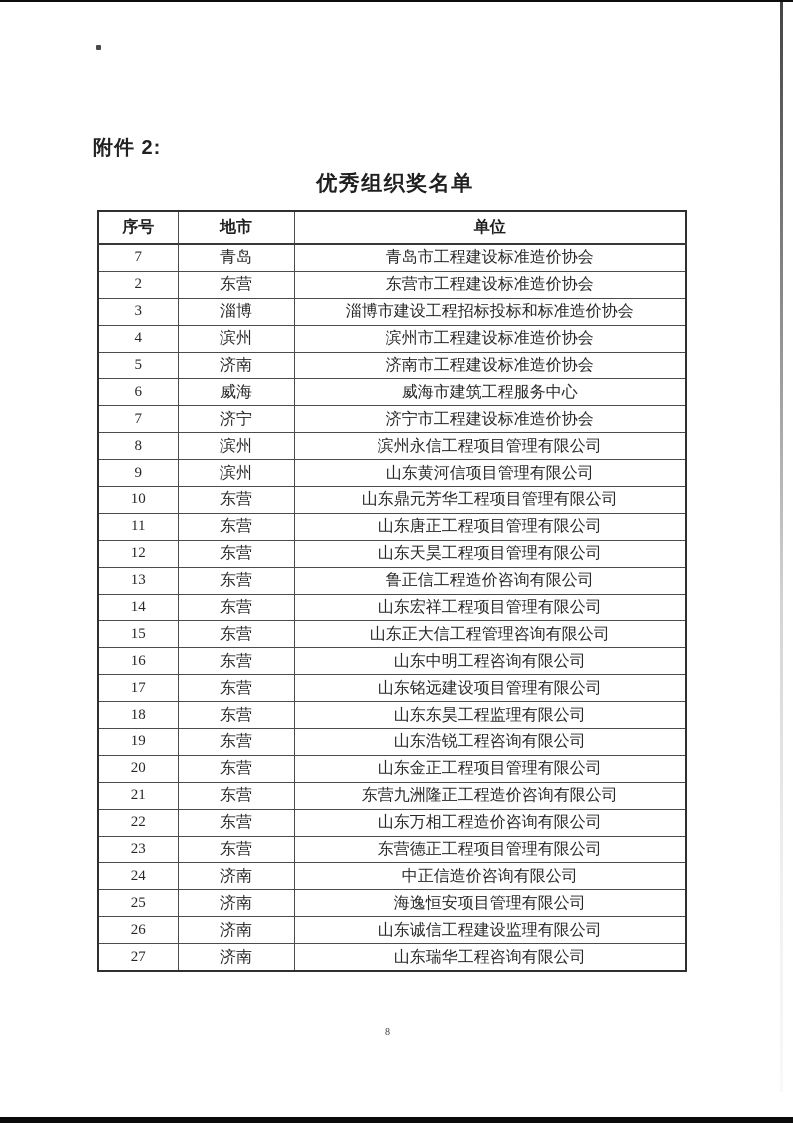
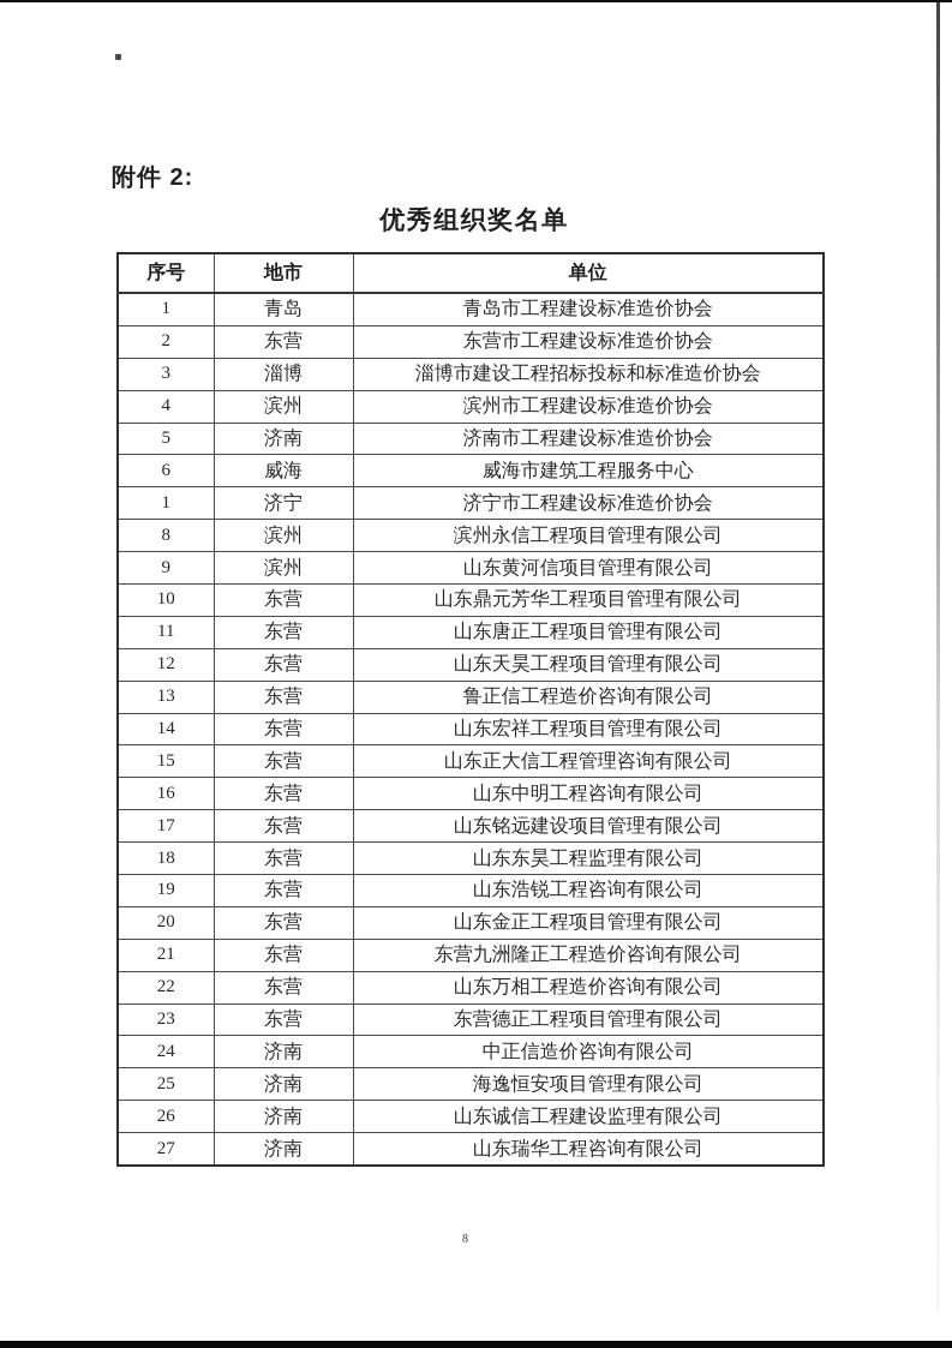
  附件 2:
  优秀组织奖名单
  序号	地市	单位
- 7	青岛	青岛市工程建设标准造价协会
+ 1	青岛	青岛市工程建设标准造价协会
  2	东营	东营市工程建设标准造价协会
  3	淄博	淄博市建设工程招标投标和标准造价协会
  4	滨州	滨州市工程建设标准造价协会
  5	济南	济南市工程建设标准造价协会
  6	威海	威海市建筑工程服务中心
- 7	济宁	济宁市工程建设标准造价协会
+ 1	济宁	济宁市工程建设标准造价协会
  8	滨州	滨州永信工程项目管理有限公司
  9	滨州	山东黄河信项目管理有限公司
  10	东营	山东鼎元芳华工程项目管理有限公司
  11	东营	山东唐正工程项目管理有限公司
  12	东营	山东天昊工程项目管理有限公司
  13	东营	鲁正信工程造价咨询有限公司
  14	东营	山东宏祥工程项目管理有限公司
  15	东营	山东正大信工程管理咨询有限公司
  16	东营	山东中明工程咨询有限公司
  17	东营	山东铭远建设项目管理有限公司
  18	东营	山东东昊工程监理有限公司
  19	东营	山东浩锐工程咨询有限公司
  20	东营	山东金正工程项目管理有限公司
  21	东营	东营九洲隆正工程造价咨询有限公司
  22	东营	山东万相工程造价咨询有限公司
  23	东营	东营德正工程项目管理有限公司
  24	济南	中正信造价咨询有限公司
  25	济南	海逸恒安项目管理有限公司
  26	济南	山东诚信工程建设监理有限公司
  27	济南	山东瑞华工程咨询有限公司
  8
